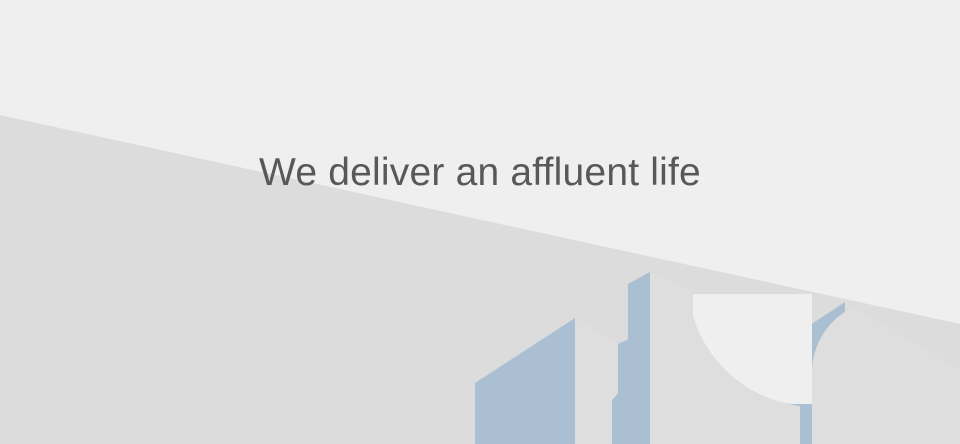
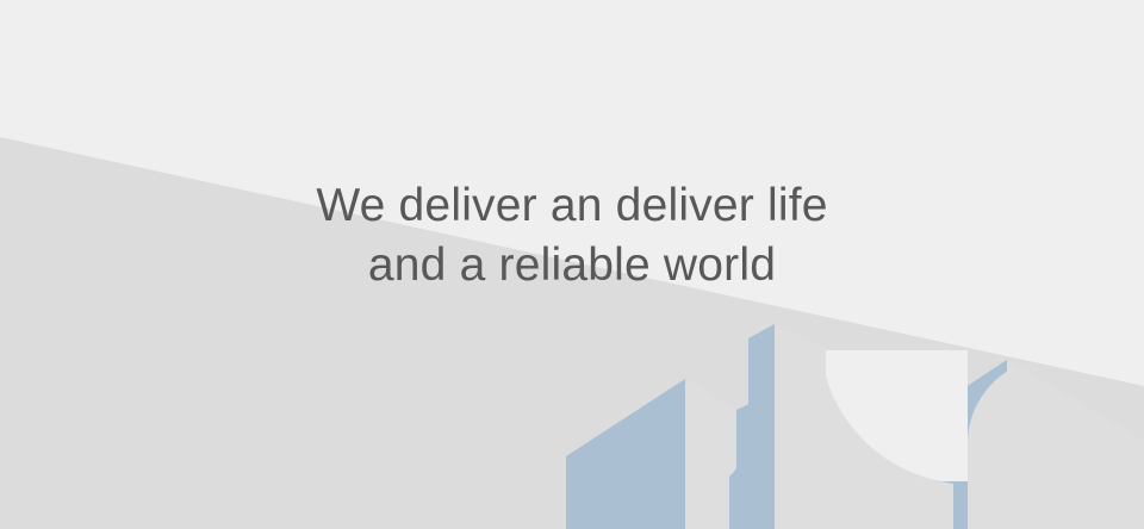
- We deliver an affluent life
+ We deliver an deliver life
+ and a reliable world
